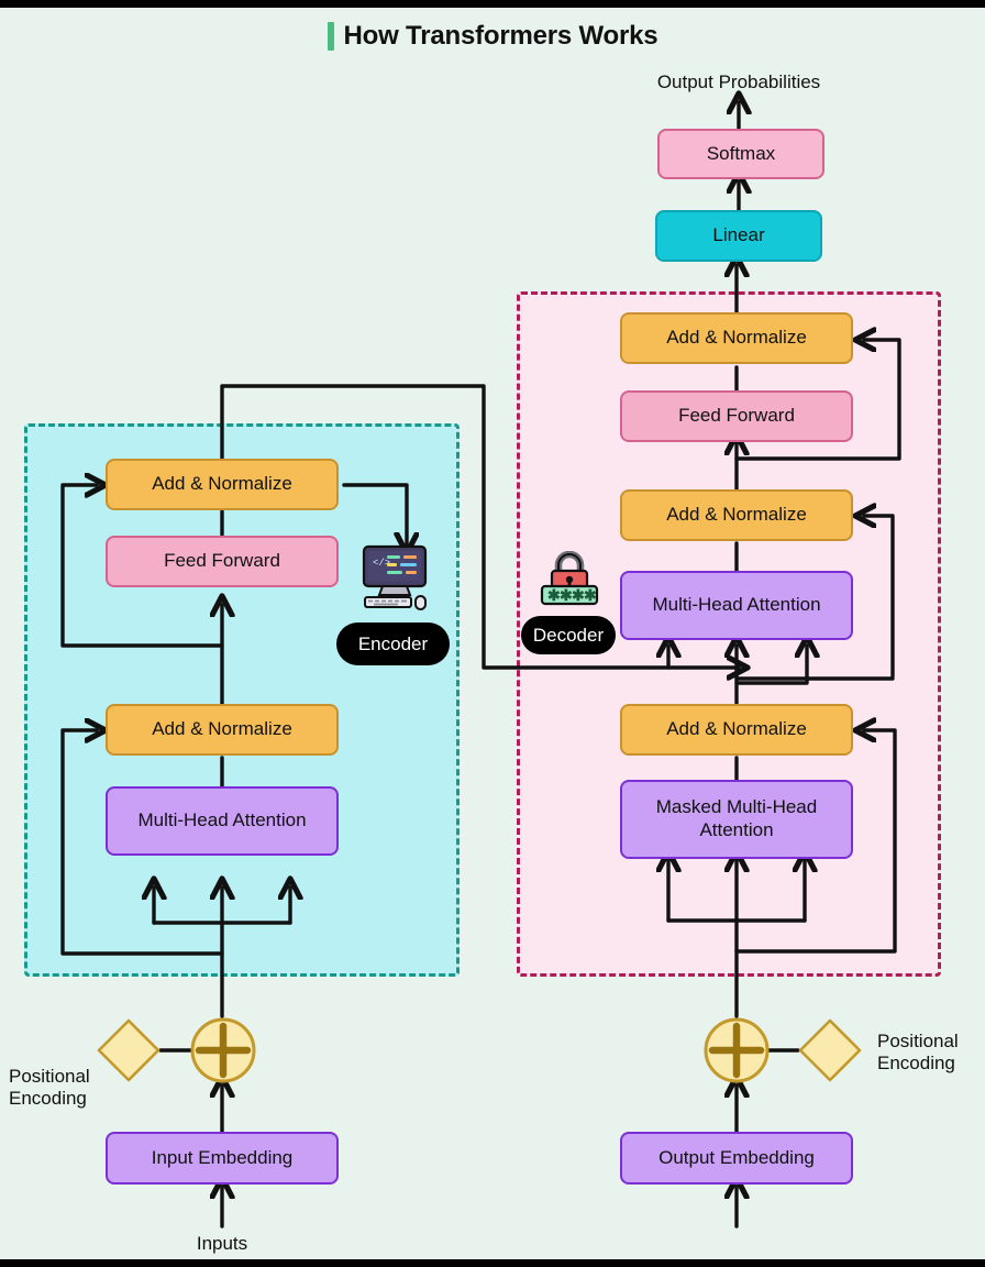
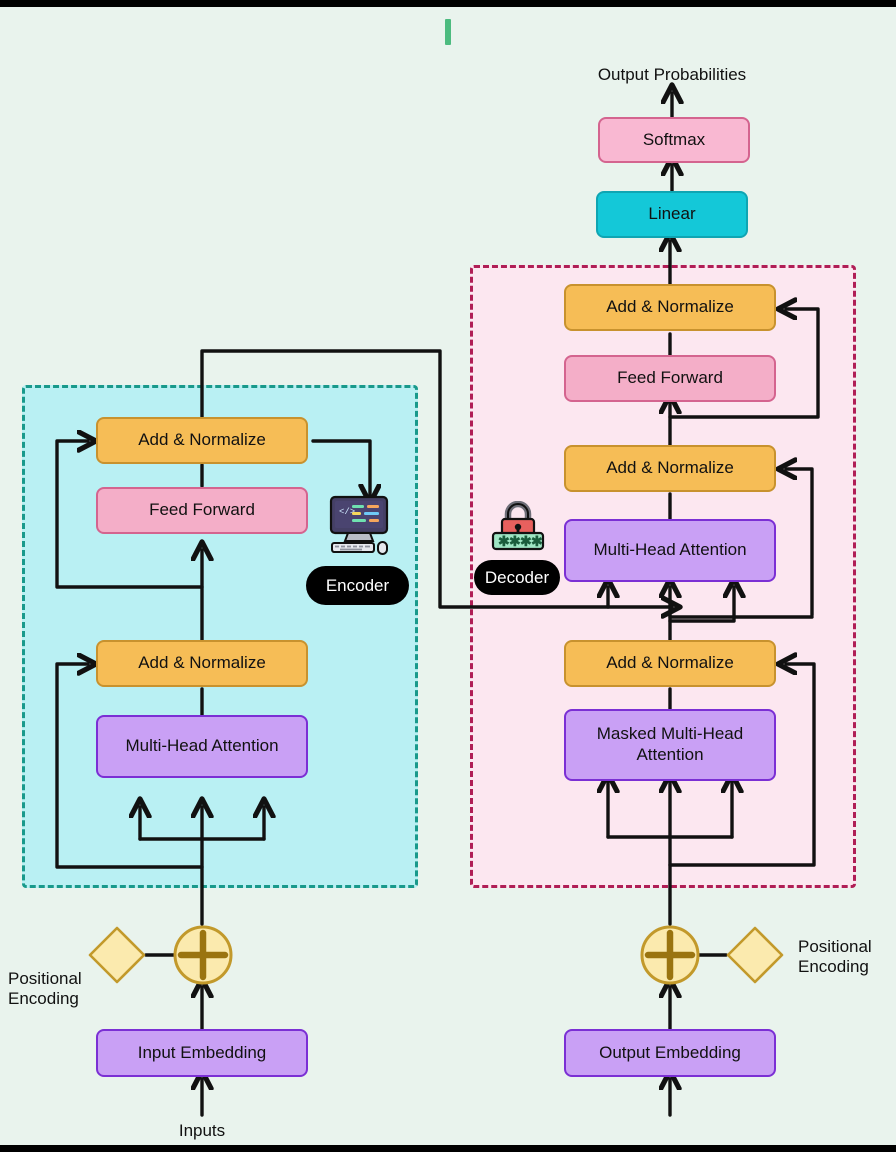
- How Transformers Works
  Output Probabilities
  Softmax
  Linear
  Add & Normalize
  Feed Forward
  Add & Normalize
  Multi-Head Attention
  Add & Normalize
  Masked Multi-Head Attention
  Add & Normalize
  Feed Forward
  Add & Normalize
  Multi-Head Attention
  </>
  Encoder
  ✱
  ✱
  ✱
  ✱
  Decoder
  Positional
  Encoding
  Input Embedding
  Inputs
  Positional
  Encoding
  Output Embedding
